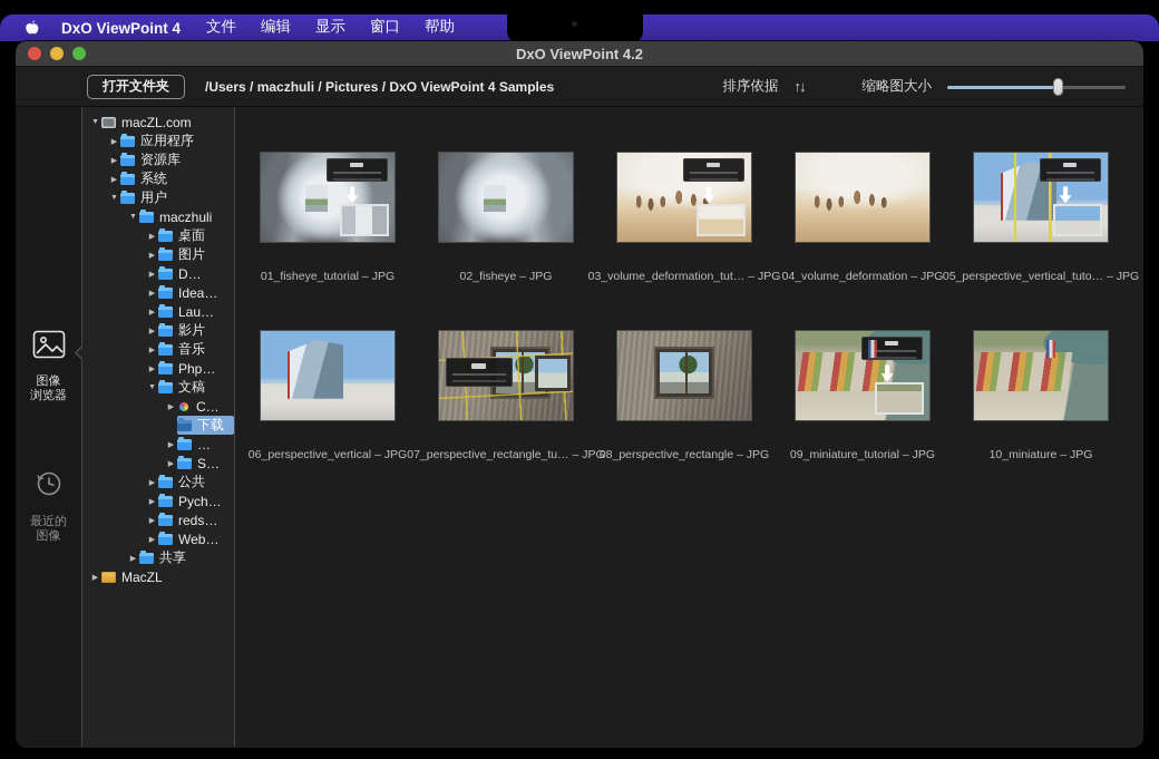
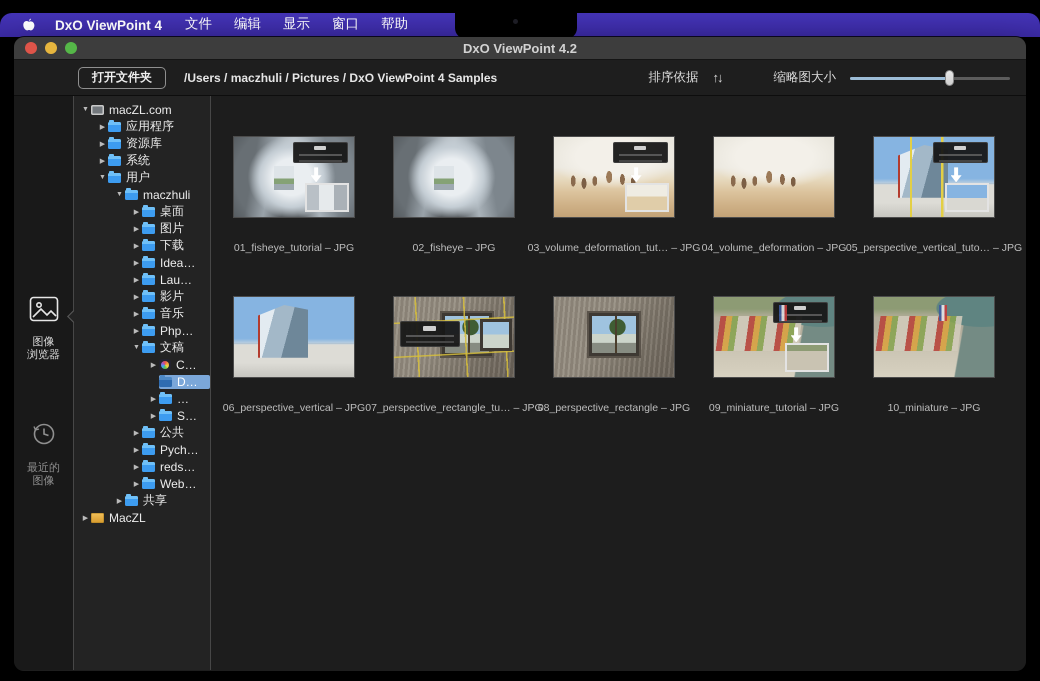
  DxO ViewPoint 4
  文件
  编辑
  显示
  窗口
  帮助
  DxO ViewPoint 4.2
  打开文件夹
  /Users / maczhuli / Pictures / DxO ViewPoint 4 Samples
  排序依据
  ↑↓
  缩略图大小
  图像
  浏览器
  最近的
  图像
  macZL.com
  应用程序
  资源库
  系统
  用户
  maczhuli
  桌面
  图片
- D…
+ 下载
  Idea…
  Lau…
  影片
  音乐
  Php…
  文稿
  C…
- 下载
+ D…
  …
  S…
  公共
  Pych…
  reds…
  Web…
  共享
  MacZL
  01_fisheye_tutorial – JPG
  02_fisheye – JPG
  03_volume_deformation_tut… – JPG
  04_volume_deformation – JPG
  05_perspective_vertical_tuto… – JPG
  06_perspective_vertical – JPG
  07_perspective_rectangle_tu… – JPG
  08_perspective_rectangle – JPG
  09_miniature_tutorial – JPG
  10_miniature – JPG
